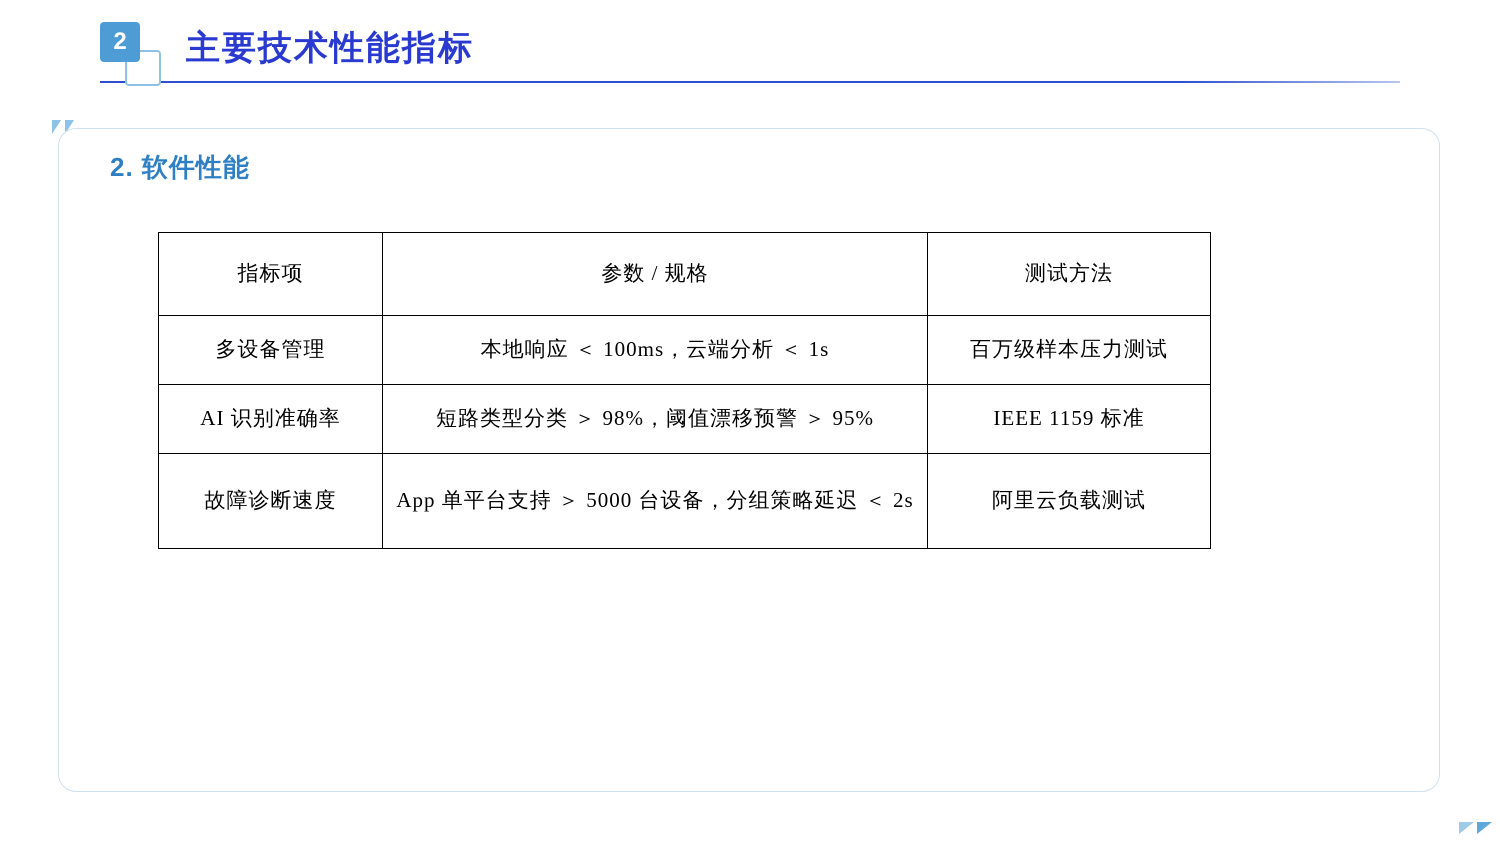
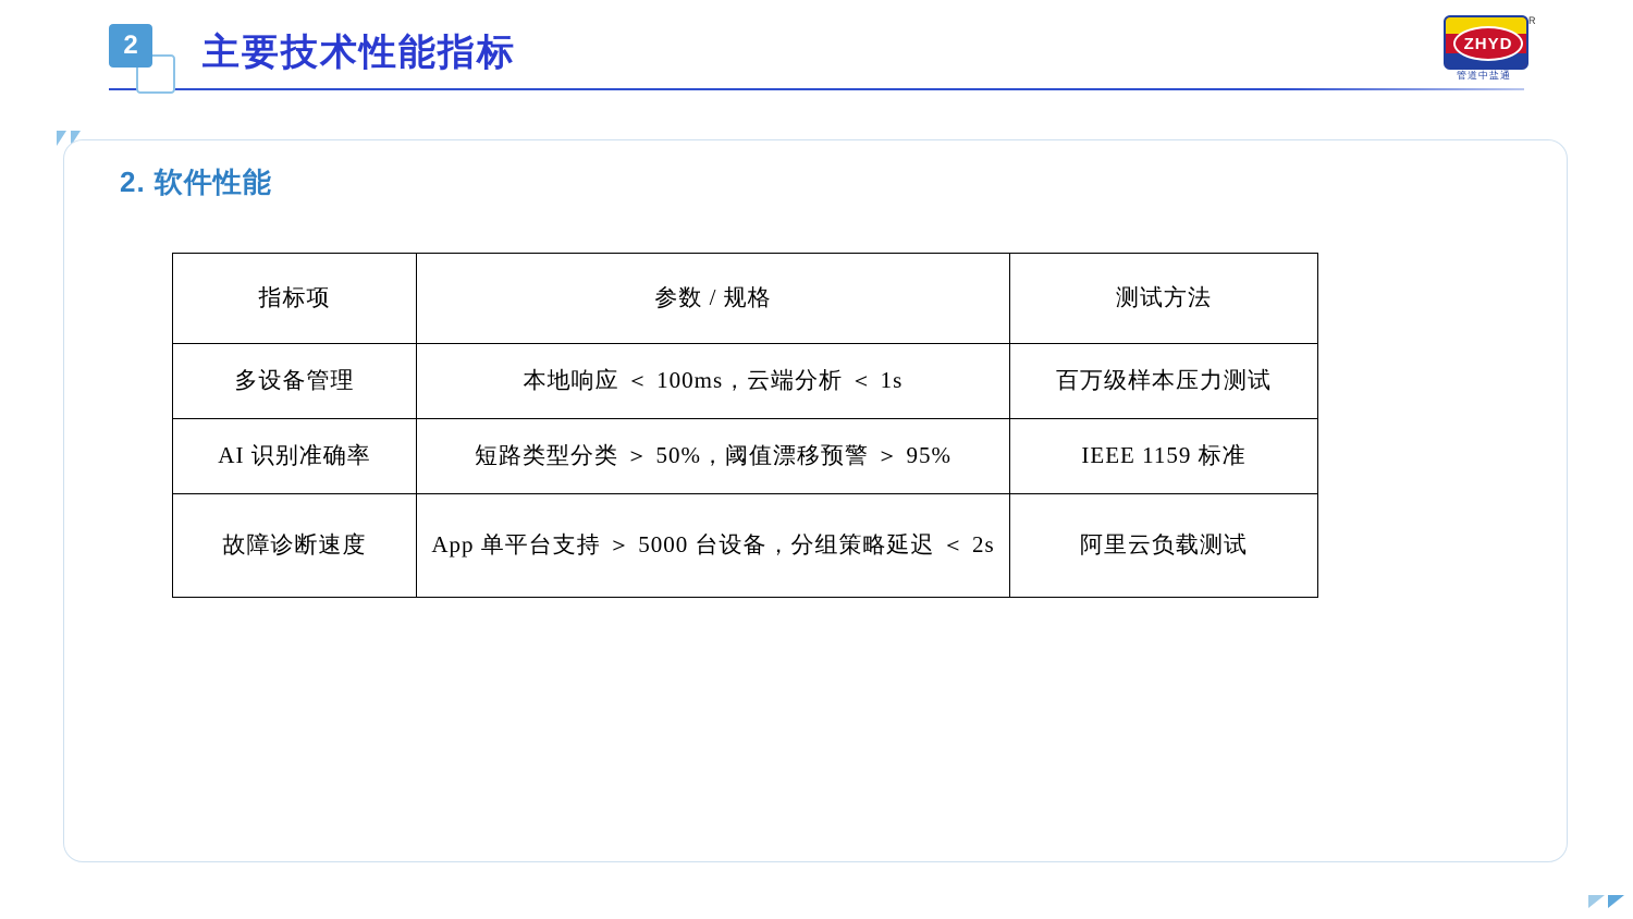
  2
  主要技术性能指标
+ ZHYD
+ R
+ 管道中盐通
  2. 软件性能
  指标项	参数 / 规格	测试方法
  多设备管理	本地响应 ＜ 100ms，云端分析 ＜ 1s	百万级样本压力测试
- AI 识别准确率	短路类型分类 ＞ 98%，阈值漂移预警 ＞ 95%	IEEE 1159 标准
+ AI 识别准确率	短路类型分类 ＞ 50%，阈值漂移预警 ＞ 95%	IEEE 1159 标准
  故障诊断速度	App 单平台支持 ＞ 5000 台设备，分组策略延迟 ＜ 2s	阿里云负载测试
